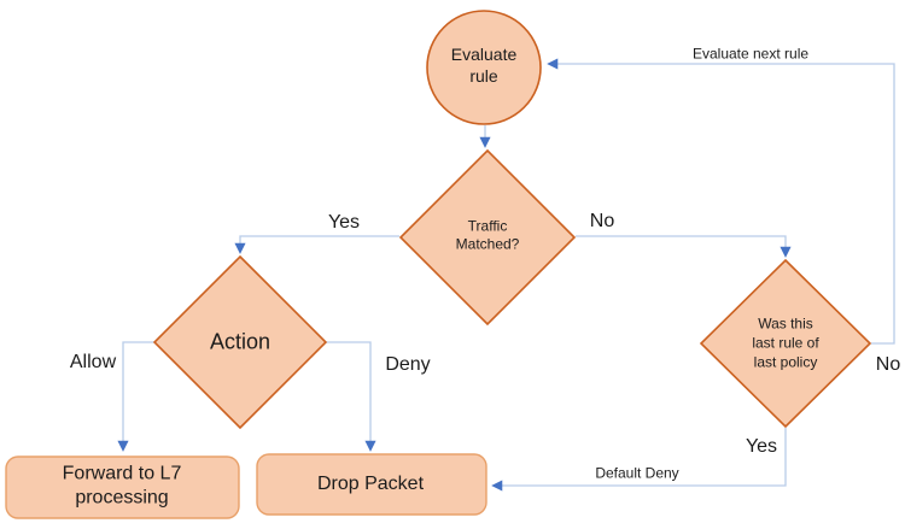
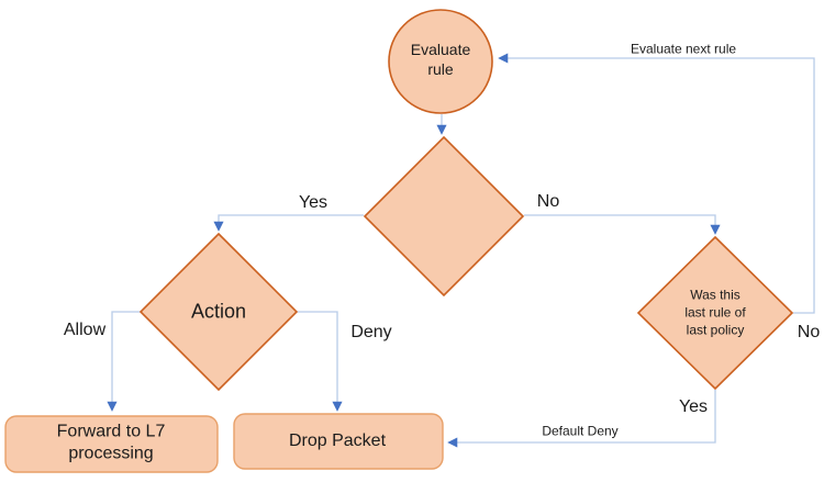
  Evaluate
  rule
- Traffic
- Matched?
  Action
  Was this
  last rule of
  last policy
  Forward to L7
  processing
  Drop Packet
  Yes
  No
  Allow
  Deny
  Evaluate next rule
  No
  Yes
  Default Deny
